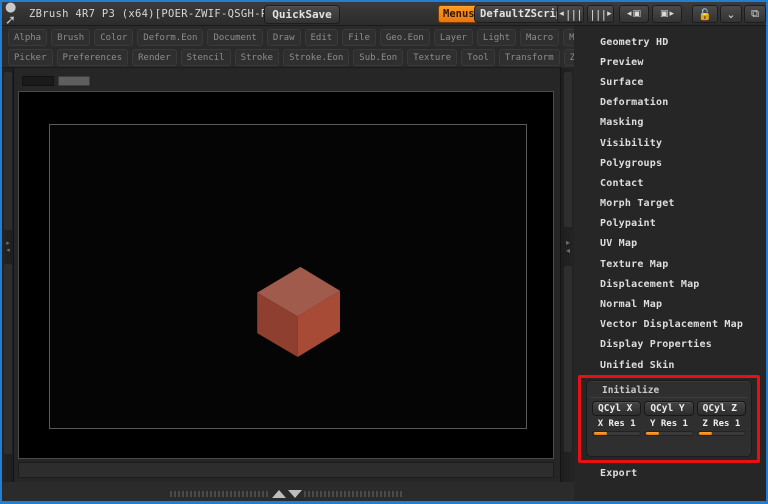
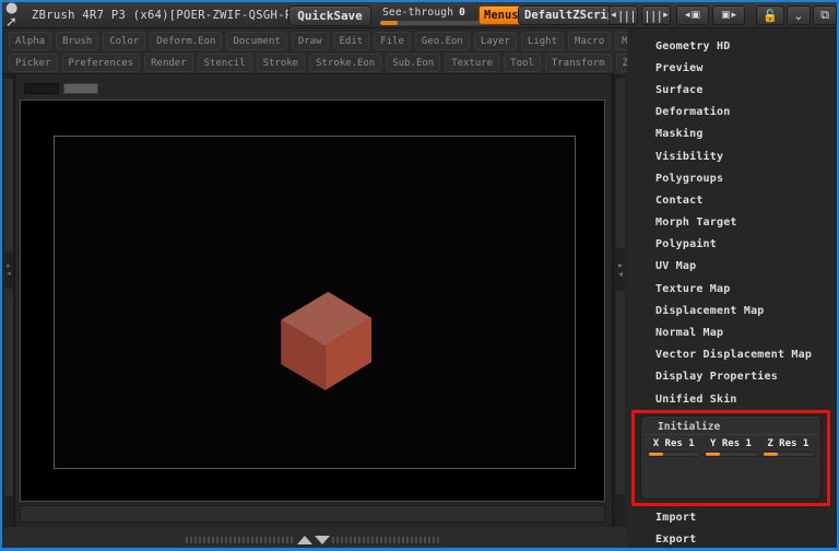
  ● ➚
  ZBrush 4R7 P3 (x64)[POER-ZWIF-QSGH-
  QuickSave
+ See-through
+ 0
  Menus
  DefaultZScri
  ◂
  |||
  |||
  ▸
  ◂
  ▣
  ▣
  ▸
  🔓
  ⌄
  ⧉
  Alpha
  Brush
  Color
  Deform.Eon
  Document
  Draw
  Edit
  File
  Geo.Eon
  Layer
  Light
  Macro
  Picker
  Preferences
  Render
  Stencil
  Stroke
  Stroke.Eon
  Sub.Eon
  Texture
  Tool
  Transform
  ▸
  ◂
  ▸
  ◂
  Geometry HD
  Preview
  Surface
  Deformation
  Masking
  Visibility
  Polygroups
  Contact
  Morph Target
  Polypaint
  UV Map
  Texture Map
  Displacement Map
  Normal Map
  Vector Displacement Map
  Display Properties
  Unified Skin
  Initialize
- QCyl X
- QCyl Y
- QCyl Z
  X Res 1
  Y Res 1
  Z Res 1
+ Import
  Export
